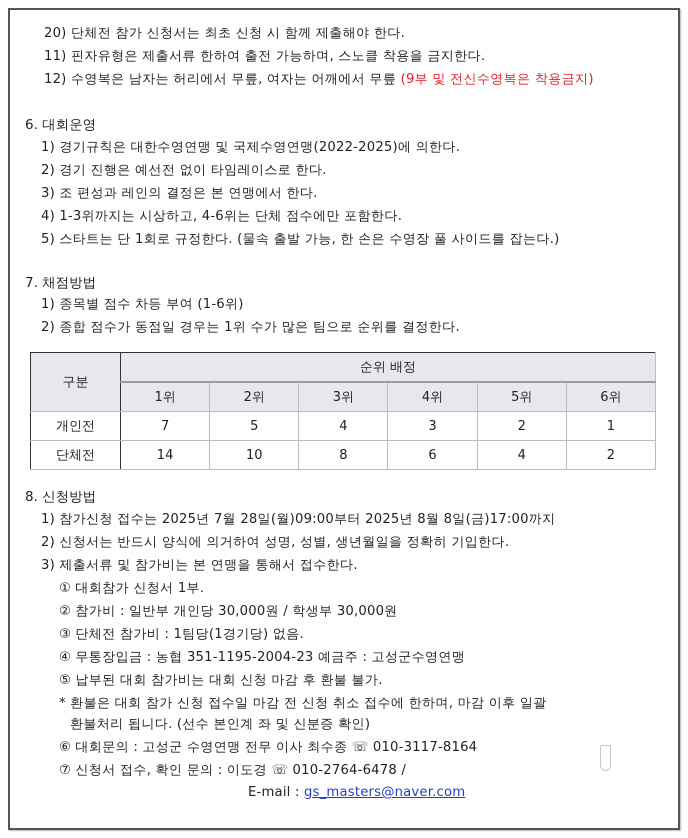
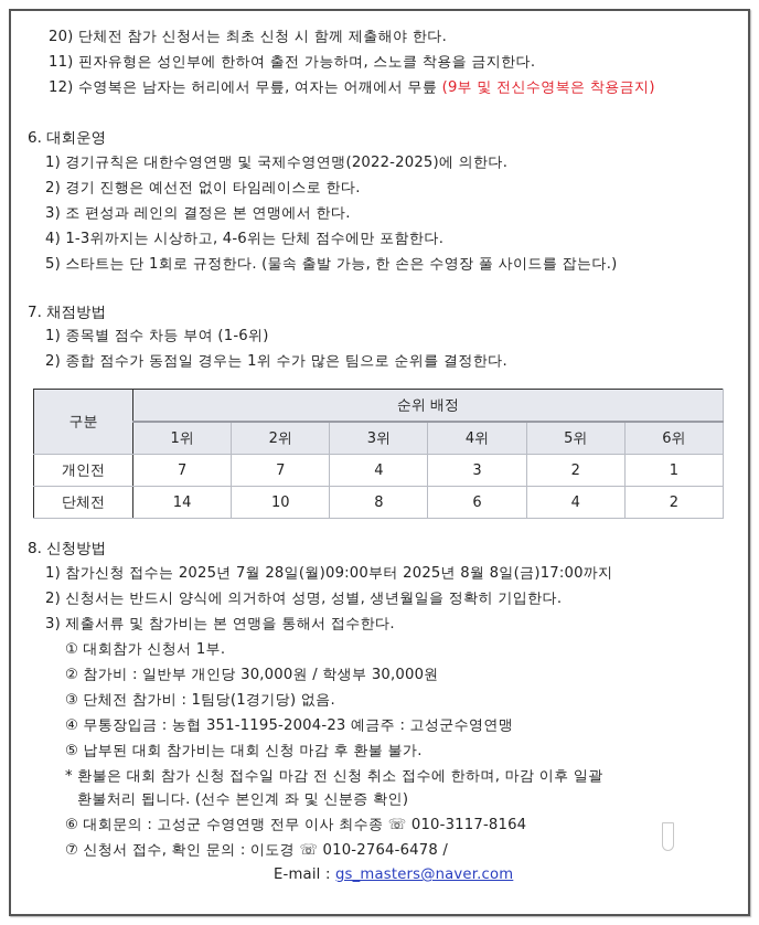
  20) 단체전 참가 신청서는 최초 신청 시 함께 제출해야 한다.
- 11) 핀자유형은 제출서류 한하여 출전 가능하며, 스노클 착용을 금지한다.
+ 11) 핀자유형은 성인부에 한하여 출전 가능하며, 스노클 착용을 금지한다.
  12) 수영복은 남자는 허리에서 무릎, 여자는 어깨에서 무릎 (9부 및 전신수영복은 착용금지)
  6. 대회운영
  1) 경기규칙은 대한수영연맹 및 국제수영연맹(2022-2025)에 의한다.
  2) 경기 진행은 예선전 없이 타임레이스로 한다.
  3) 조 편성과 레인의 결정은 본 연맹에서 한다.
  4) 1-3위까지는 시상하고, 4-6위는 단체 점수에만 포함한다.
  5) 스타트는 단 1회로 규정한다. (물속 출발 가능, 한 손은 수영장 풀 사이드를 잡는다.)
  7. 채점방법
  1) 종목별 점수 차등 부여 (1-6위)
  2) 종합 점수가 동점일 경우는 1위 수가 많은 팀으로 순위를 결정한다.
  구분	순위 배정
  1위	2위	3위	4위	5위	6위
- 개인전	7	5	4	3	2	1
+ 개인전	7	7	4	3	2	1
  단체전	14	10	8	6	4	2
  8. 신청방법
  1) 참가신청 접수는 2025년 7월 28일(월)09:00부터 2025년 8월 8일(금)17:00까지
  2) 신청서는 반드시 양식에 의거하여 성명, 성별, 생년월일을 정확히 기입한다.
  3) 제출서류 및 참가비는 본 연맹을 통해서 접수한다.
  ① 대회참가 신청서 1부.
  ② 참가비 : 일반부 개인당 30,000원 / 학생부 30,000원
  ③ 단체전 참가비 : 1팀당(1경기당) 없음.
  ④ 무통장입금 : 농협 351-1195-2004-23 예금주 : 고성군수영연맹
  ⑤ 납부된 대회 참가비는 대회 신청 마감 후 환불 불가.
  * 환불은 대회 참가 신청 접수일 마감 전 신청 취소 접수에 한하며, 마감 이후 일괄
  환불처리 됩니다. (선수 본인계 좌 및 신분증 확인)
  ⑥ 대회문의 : 고성군 수영연맹 전무 이사 최수종 ☏ 010-3117-8164
  ⑦ 신청서 접수, 확인 문의 : 이도경 ☏ 010-2764-6478 /
  E-mail : gs_masters@naver.com
